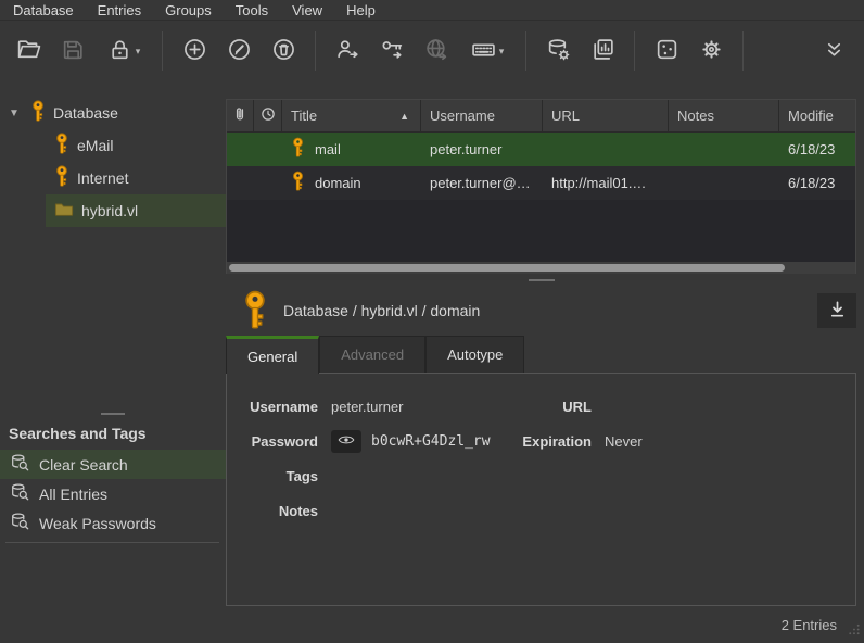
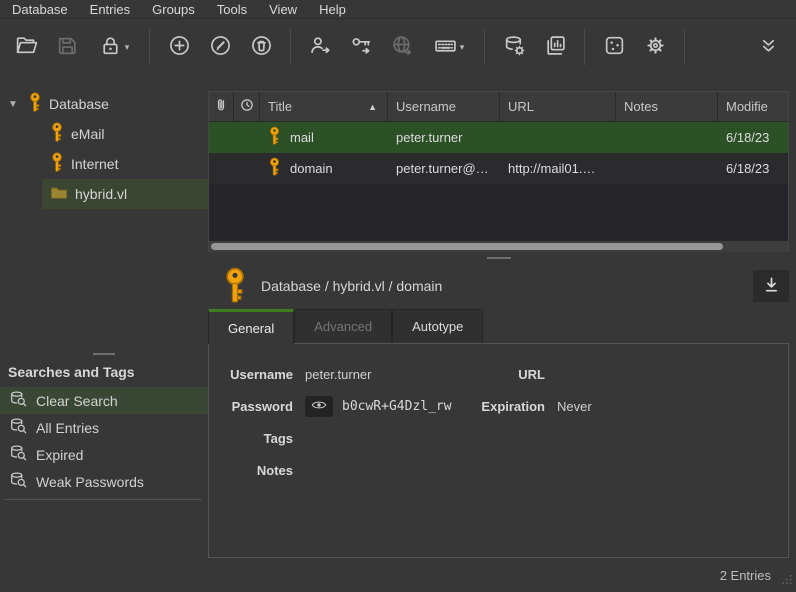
  Database
  Entries
  Groups
  Tools
  View
  Help
  ▾
  ▾
  ▼
  Database
  eMail
  Internet
  hybrid.vl
  Searches and Tags
  Clear Search
  All Entries
+ Expired
  Weak Passwords
  Title
  ▲
  Username
  URL
  Notes
  Modifie
  mail
  peter.turner
  6/18/23
  domain
  peter.turner@…
  http://mail01.…
  6/18/23
  Database / hybrid.vl / domain
  General
  Advanced
  Autotype
  Username
  peter.turner
  URL
  Password
  b0cwR+G4Dzl_rw
  Expiration
  Never
  Tags
  Notes
  2 Entries
